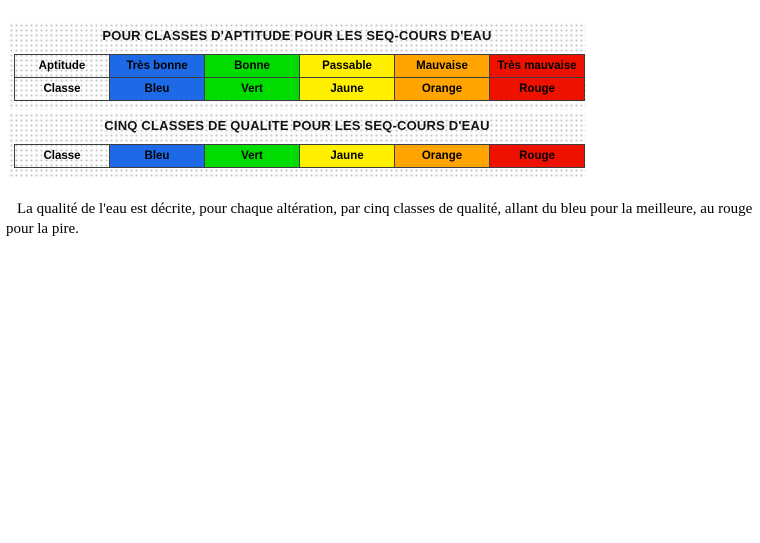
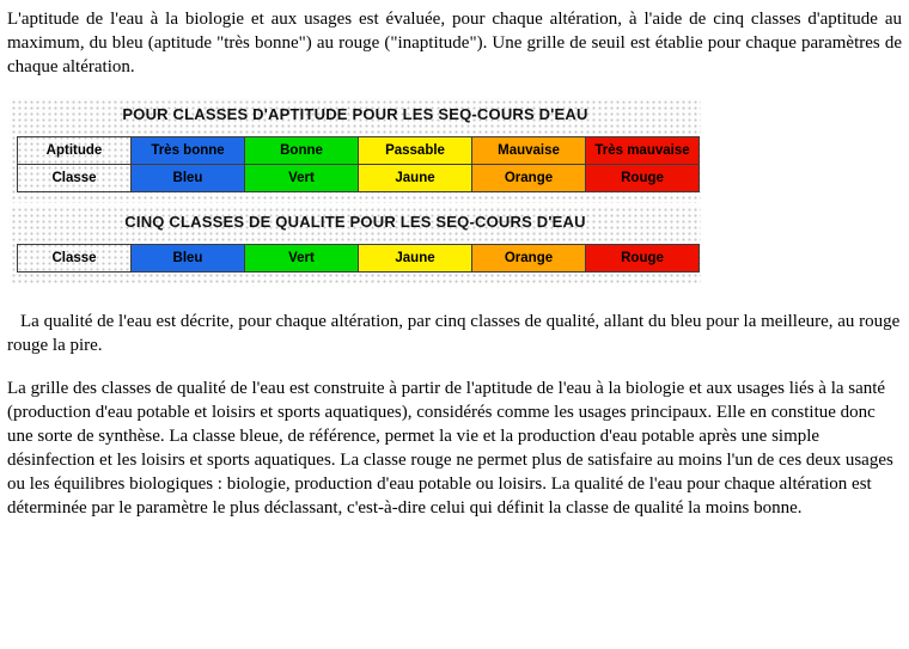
+ L'aptitude de l'eau à la biologie et aux usages est évaluée, pour chaque altération, à l'aide de cinq classes d'aptitude au maximum, du bleu (aptitude "très bonne") au rouge ("inaptitude"). Une grille de seuil est établie pour chaque paramètres de chaque altération.
  POUR CLASSES D'APTITUDE POUR LES SEQ-COURS D'EAU
  Aptitude	Très bonne	Bonne	Passable	Mauvaise	Très mauvaise
  Classe	Bleu	Vert	Jaune	Orange	Rouge
  CINQ CLASSES DE QUALITE POUR LES SEQ-COURS D'EAU
  Classe	Bleu	Vert	Jaune	Orange	Rouge
- La qualité de l'eau est décrite, pour chaque altération, par cinq classes de qualité, allant du bleu pour la meilleure, au rouge pour la pire.
+ La qualité de l'eau est décrite, pour chaque altération, par cinq classes de qualité, allant du bleu pour la meilleure, au rouge rouge la pire.
+ La grille des classes de qualité de l'eau est construite à partir de l'aptitude de l'eau à la biologie et aux usages liés à la santé (production d'eau potable et loisirs et sports aquatiques), considérés comme les usages principaux. Elle en constitue donc une sorte de synthèse. La classe bleue, de référence, permet la vie et la production d'eau potable après une simple désinfection et les loisirs et sports aquatiques. La classe rouge ne permet plus de satisfaire au moins l'un de ces deux usages ou les équilibres biologiques : biologie, production d'eau potable ou loisirs. La qualité de l'eau pour chaque altération est déterminée par le paramètre le plus déclassant, c'est-à-dire celui qui définit la classe de qualité la moins bonne.
